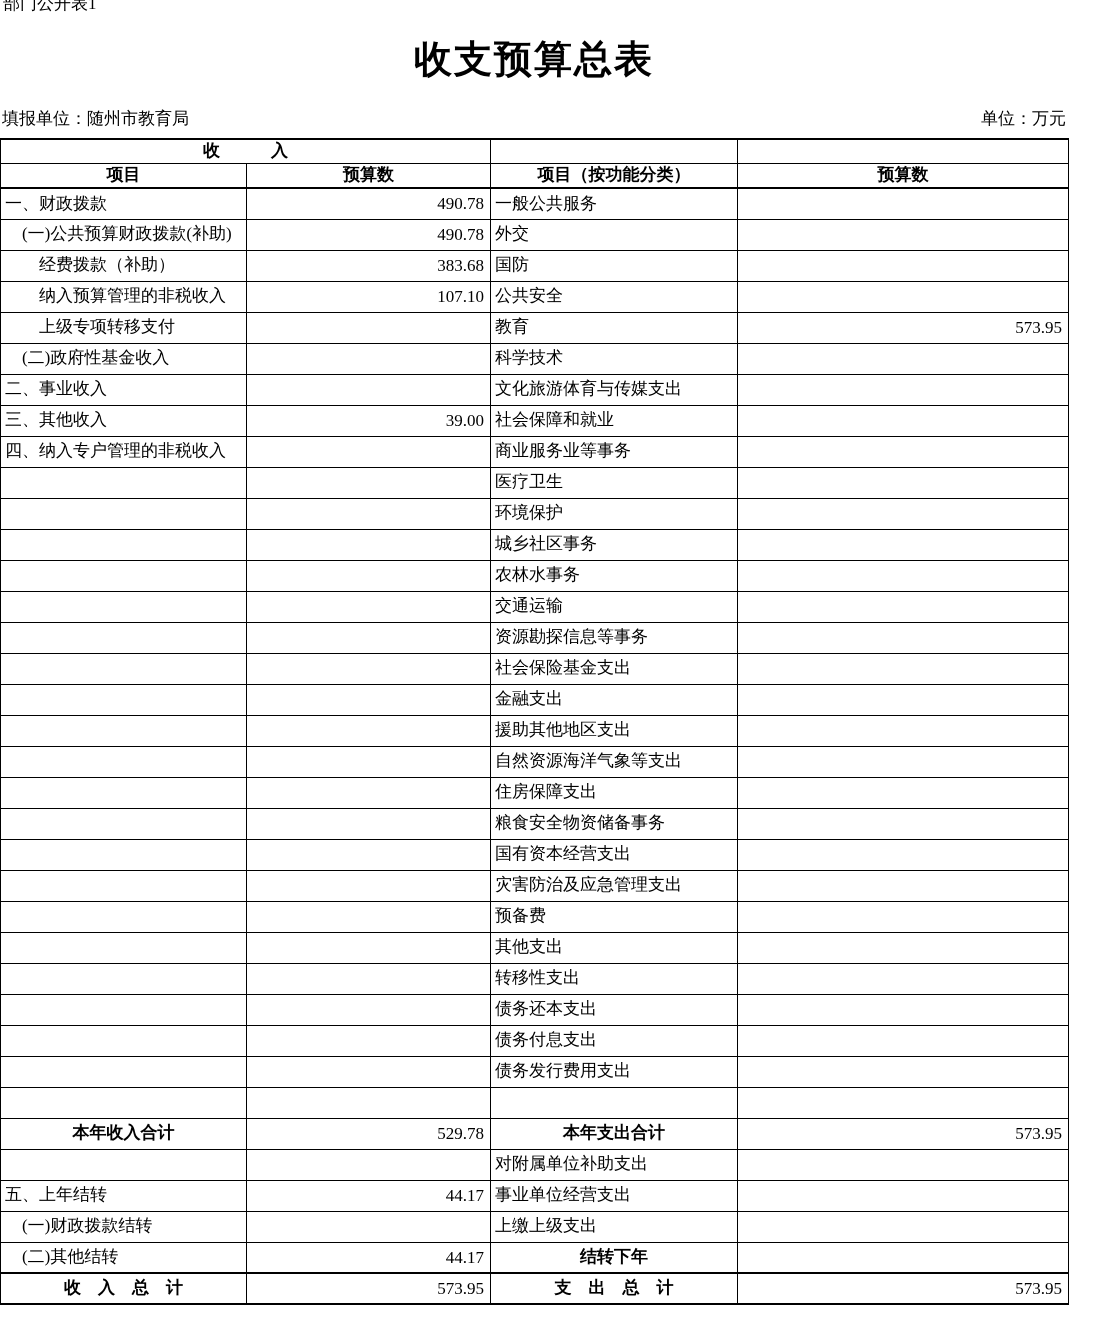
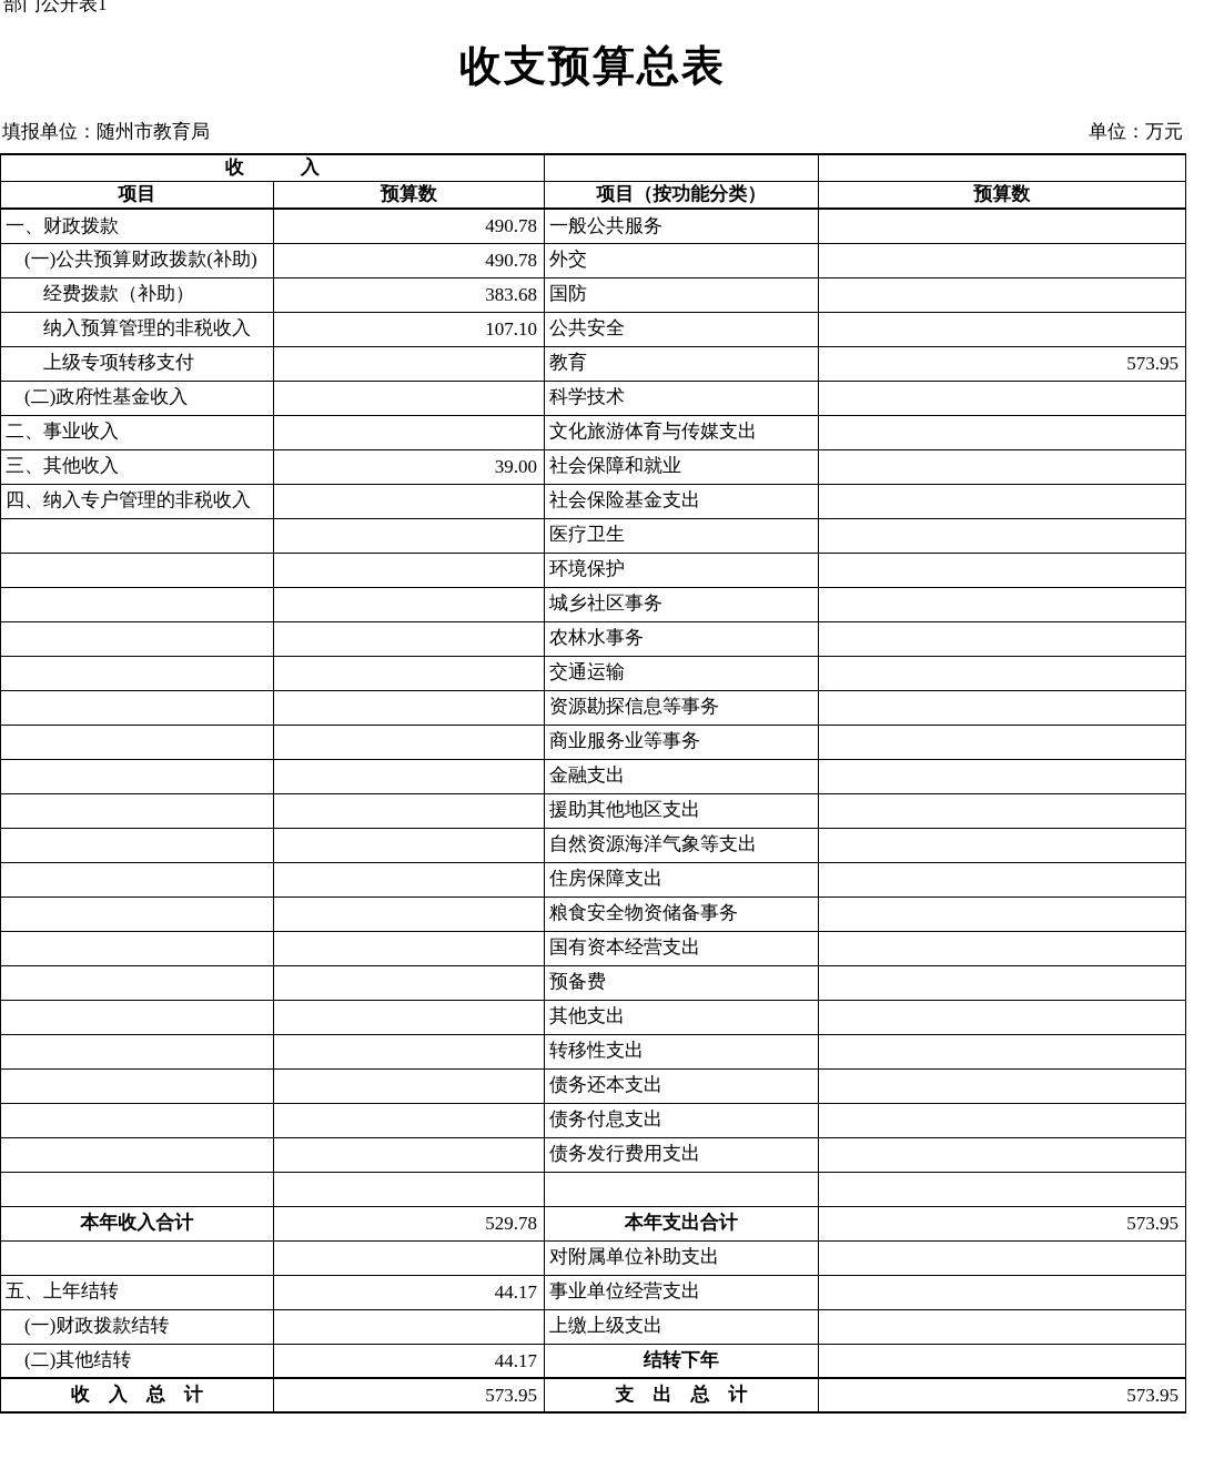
  部门公开表1
  收支预算总表
  填报单位：随州市教育局
  单位：万元
  收 入
  项目	预算数	项目（按功能分类）	预算数
  一、财政拨款	490.78	一般公共服务
  (一)公共预算财政拨款(补助)	490.78	外交
  经费拨款（补助）	383.68	国防
  纳入预算管理的非税收入	107.10	公共安全
  上级专项转移支付		教育	573.95
  (二)政府性基金收入		科学技术
  二、事业收入		文化旅游体育与传媒支出
  三、其他收入	39.00	社会保障和就业
- 四、纳入专户管理的非税收入		商业服务业等事务
+ 四、纳入专户管理的非税收入		社会保险基金支出
  		医疗卫生
  		环境保护
  		城乡社区事务
  		农林水事务
  		交通运输
  		资源勘探信息等事务
- 		社会保险基金支出
+ 		商业服务业等事务
  		金融支出
  		援助其他地区支出
  		自然资源海洋气象等支出
  		住房保障支出
  		粮食安全物资储备事务
  		国有资本经营支出
- 		灾害防治及应急管理支出
  		预备费
  		其他支出
  		转移性支出
  		债务还本支出
  		债务付息支出
  		债务发行费用支出
  本年收入合计	529.78	本年支出合计	573.95
  		对附属单位补助支出
  五、上年结转	44.17	事业单位经营支出
  (一)财政拨款结转		上缴上级支出
  (二)其他结转	44.17	结转下年
  收 入 总 计	573.95	支 出 总 计	573.95
